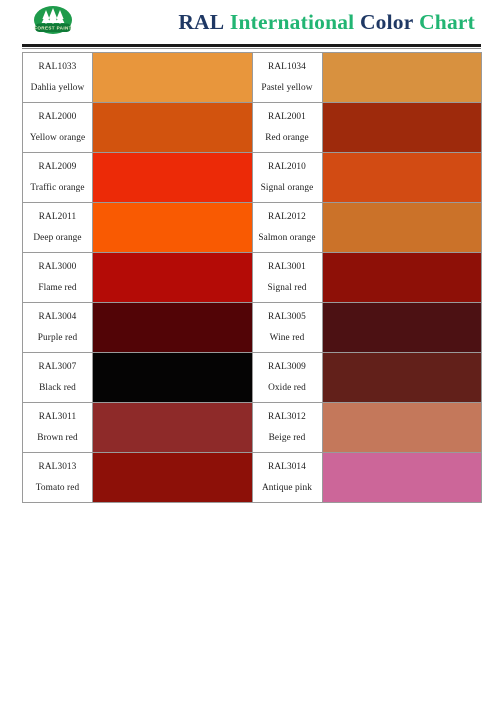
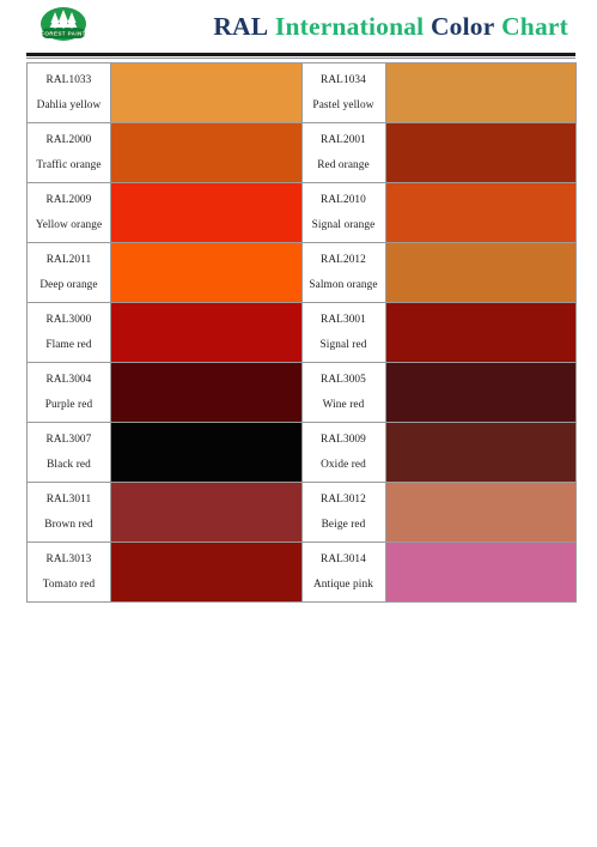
  RAL International Color Chart
  RAL1033Dahlia yellow		RAL1034Pastel yellow
- RAL2000Yellow orange		RAL2001Red orange
+ RAL2000Traffic orange		RAL2001Red orange
- RAL2009Traffic orange		RAL2010Signal orange
+ RAL2009Yellow orange		RAL2010Signal orange
  RAL2011Deep orange		RAL2012Salmon orange
  RAL3000Flame red		RAL3001Signal red
  RAL3004Purple red		RAL3005Wine red
  RAL3007Black red		RAL3009Oxide red
  RAL3011Brown red		RAL3012Beige red
  RAL3013Tomato red		RAL3014Antique pink
